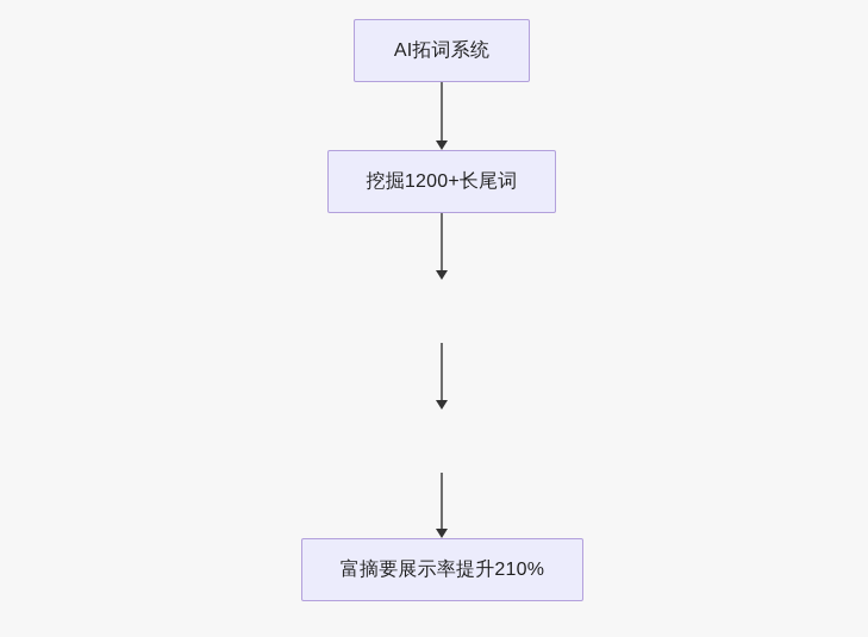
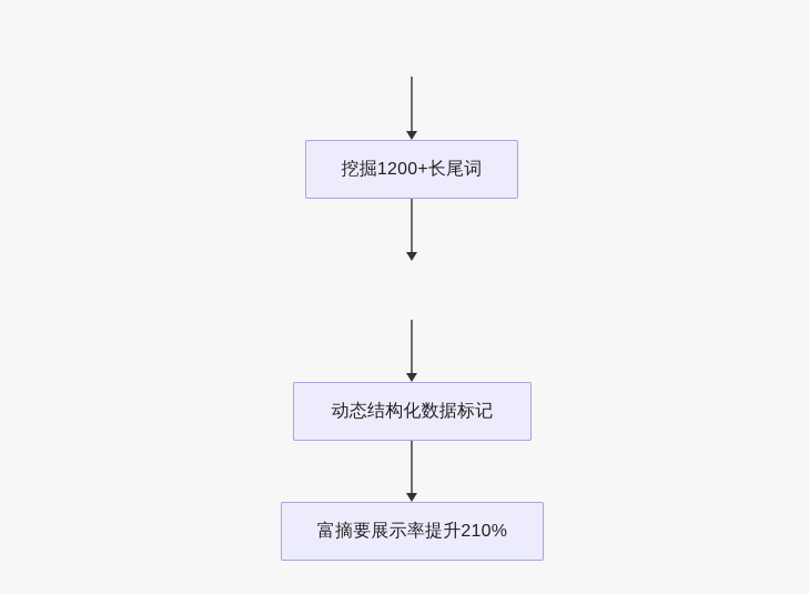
- AI拓词系统
  挖掘1200+长尾词
+ 动态结构化数据标记
  富摘要展示率提升210%
